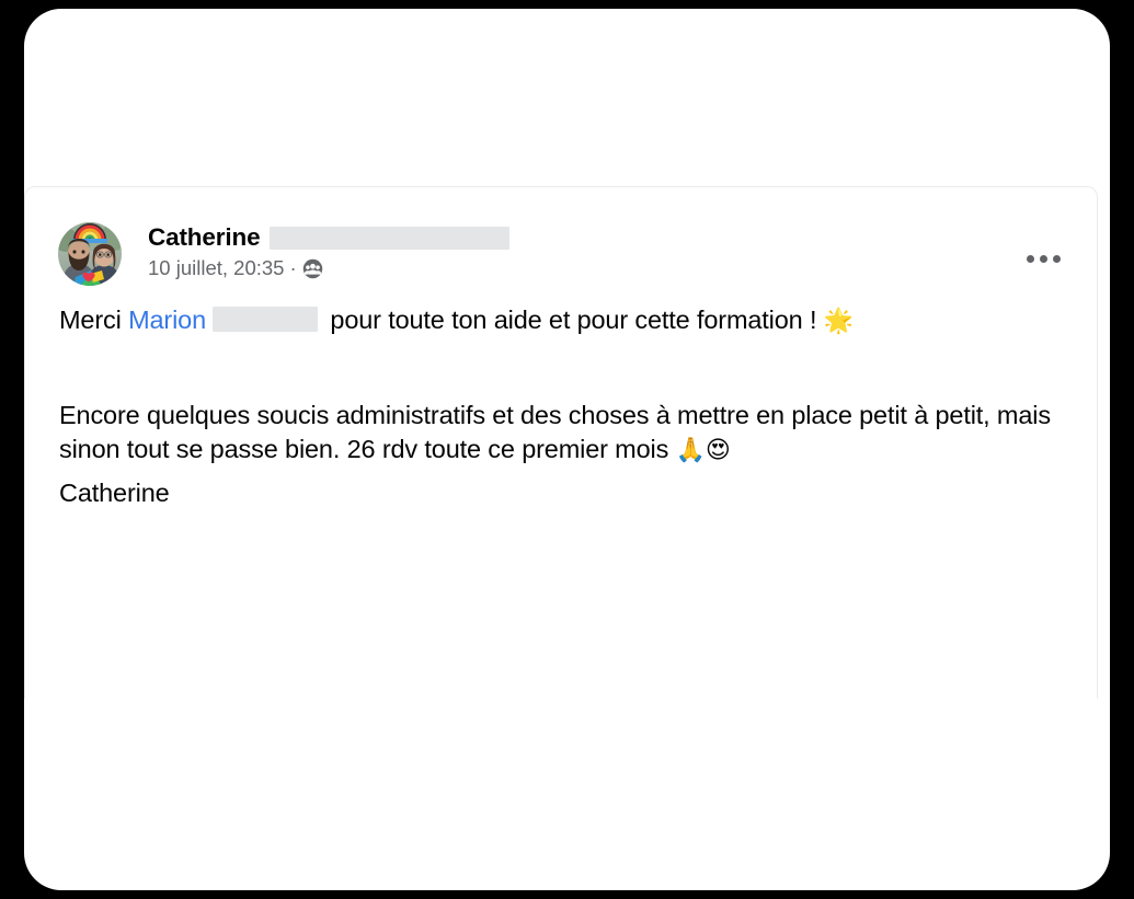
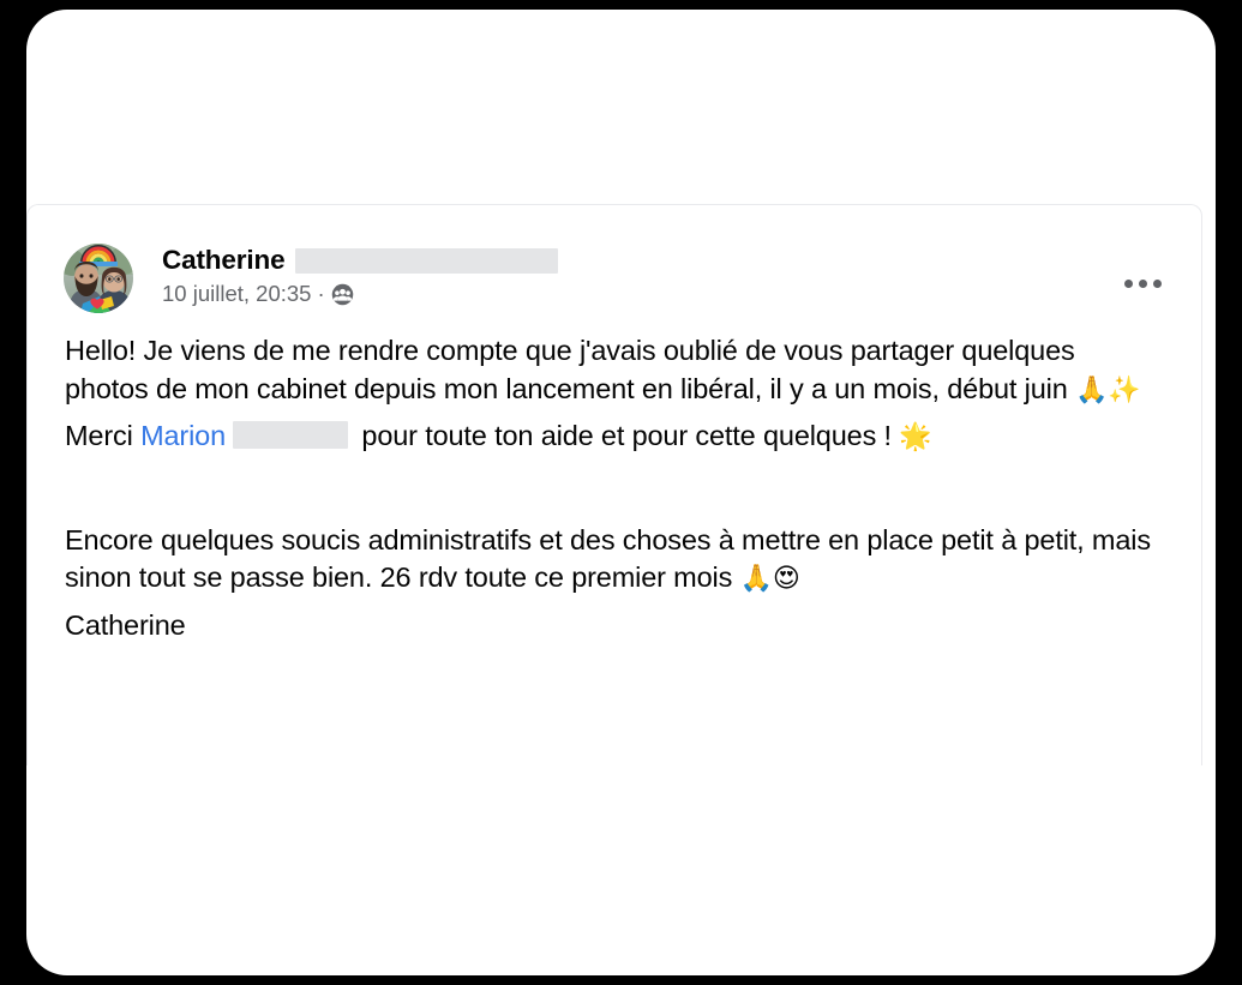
  Catherine
  10 juillet, 20:35
  ·
+ Hello! Je viens de me rendre compte que j'avais oublié de vous partager quelques photos de mon cabinet depuis mon lancement en libéral, il y a un mois, début juin 🙏✨
- Merci Marion pour toute ton aide et pour cette formation ! 🌟
+ Merci Marion pour toute ton aide et pour cette quelques ! 🌟
  Encore quelques soucis administratifs et des choses à mettre en place petit à petit, mais sinon tout se passe bien. 26 rdv toute ce premier mois 🙏😍
  Catherine
